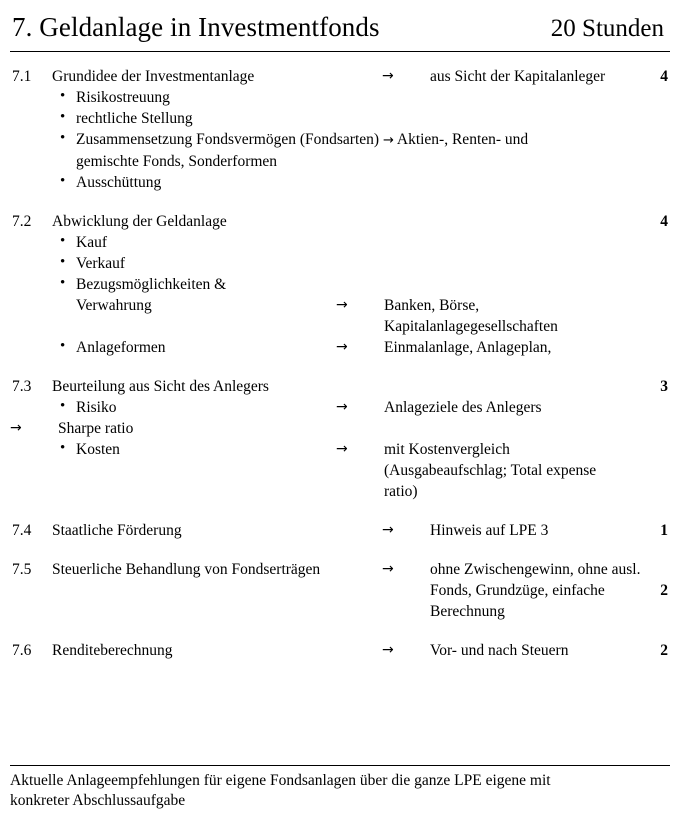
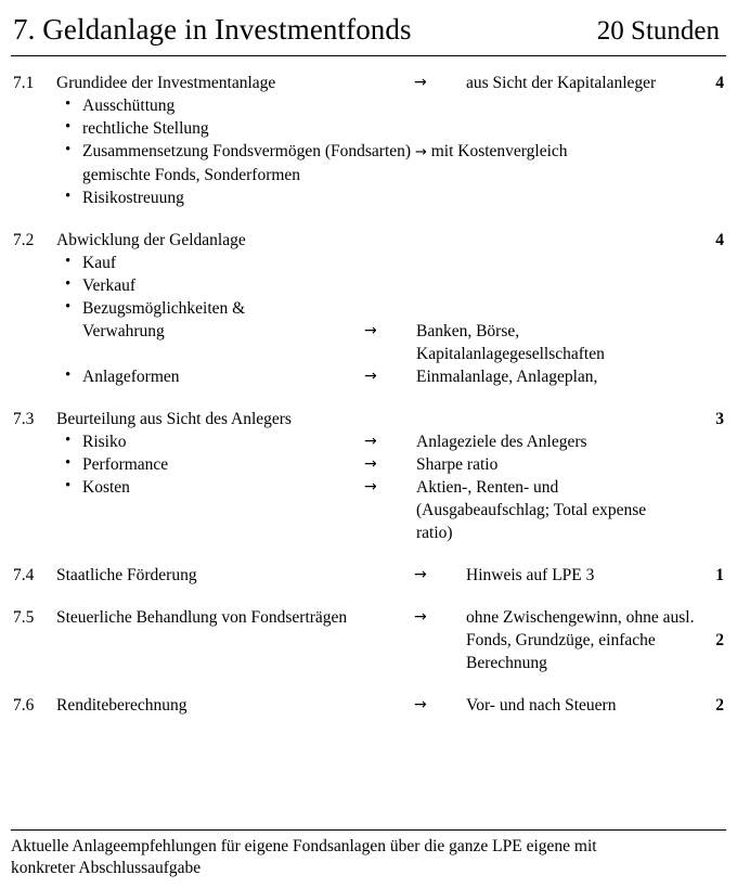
  7. Geldanlage in Investmentfonds
  20 Stunden
  7.1
  Grundidee der Investmentanlage
  →
  aus Sicht der Kapitalanleger
  4
- Risikostreuung
+ Ausschüttung
  rechtliche Stellung
- Zusammensetzung Fondsvermögen (Fondsarten) → Aktien-, Renten- und
+ Zusammensetzung Fondsvermögen (Fondsarten) → mit Kostenvergleich
  gemischte Fonds, Sonderformen
- Ausschüttung
+ Risikostreuung
  7.2
  Abwicklung der Geldanlage
  4
  Kauf
  Verkauf
  Bezugsmöglichkeiten &
  Verwahrung
  →
  Banken, Börse,
  Kapitalanlagegesellschaften
  Anlageformen
  →
  Einmalanlage, Anlageplan,
  7.3
  Beurteilung aus Sicht des Anlegers
  3
  Risiko
  →
  Anlageziele des Anlegers
+ Performance
  →
  Sharpe ratio
  Kosten
  →
- mit Kostenvergleich
+ Aktien-, Renten- und
  (Ausgabeaufschlag; Total expense
  ratio)
  7.4
  Staatliche Förderung
  →
  Hinweis auf LPE 3
  1
  7.5
  Steuerliche Behandlung von Fondserträgen
  →
  ohne Zwischengewinn, ohne ausl.
  Fonds, Grundzüge, einfache
  2
  Berechnung
  7.6
  Renditeberechnung
  →
  Vor- und nach Steuern
  2
  Aktuelle Anlageempfehlungen für eigene Fondsanlagen über die ganze LPE eigene mit
  konkreter Abschlussaufgabe
